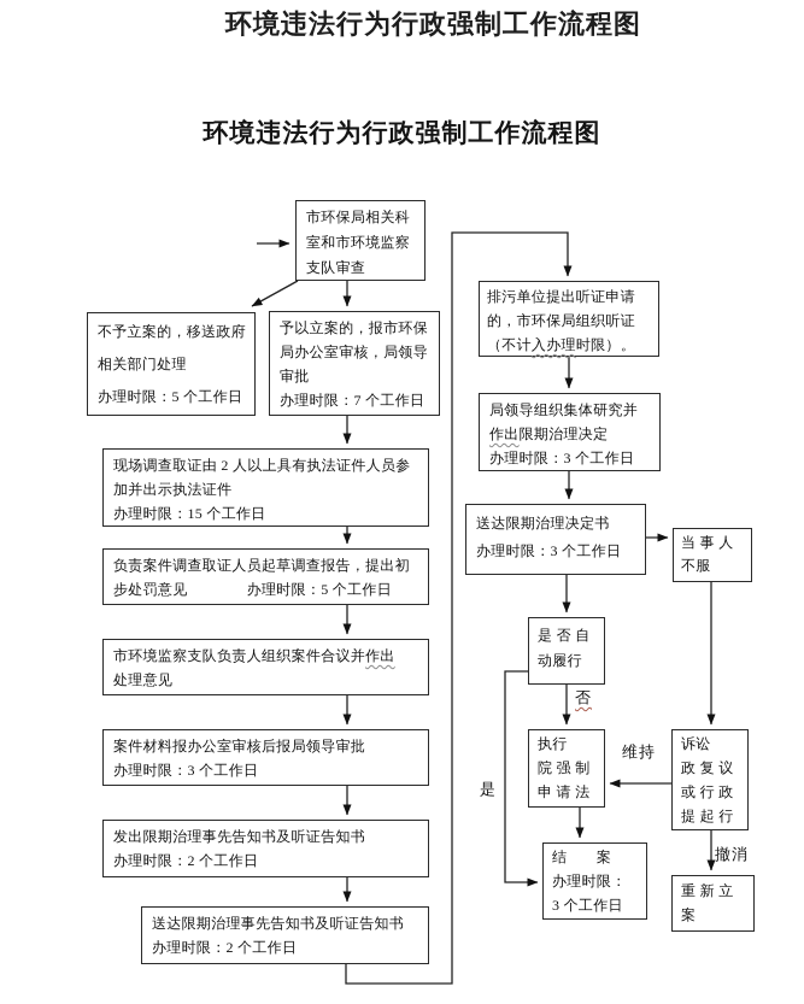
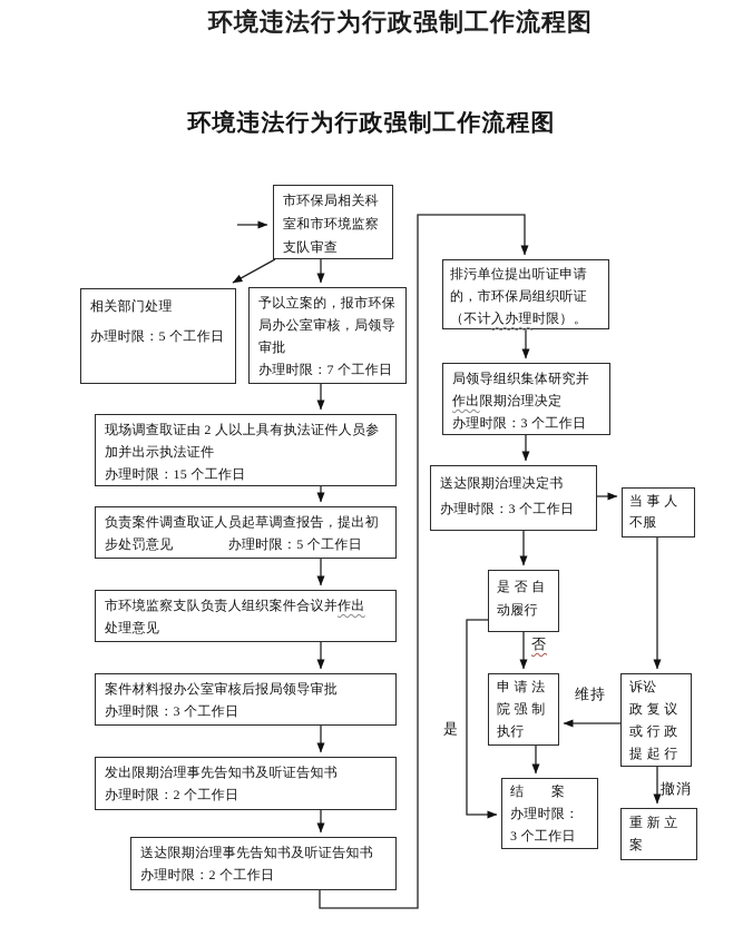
  环境违法行为行政强制工作流程图
  环境违法行为行政强制工作流程图
  市环保局相关科
  室和市环境监察
  支队审查
- 不予立案的，移送政府
  相关部门处理
  办理时限：5 个工作日
  予以立案的，报市环保
  局办公室审核，局领导
  审批
  办理时限：7 个工作日
  现场调查取证由 2 人以上具有执法证件人员参
  加并出示执法证件
  办理时限：15 个工作日
  负责案件调查取证人员起草调查报告，提出初
  步处罚意见 办理时限：5 个工作日
  市环境监察支队负责人组织案件合议并作出
  处理意见
  案件材料报办公室审核后报局领导审批
  办理时限：3 个工作日
  发出限期治理事先告知书及听证告知书
  办理时限：2 个工作日
  送达限期治理事先告知书及听证告知书
  办理时限：2 个工作日
  排污单位提出听证申请
  的，市环保局组织听证
  （不计入办理时限）。
  局领导组织集体研究并
  作出限期治理决定
  办理时限：3 个工作日
  送达限期治理决定书
  办理时限：3 个工作日
  当 事 人
  不服
  是 否 自
  动履行
- 执行
+ 申 请 法
  院 强 制
- 申 请 法
+ 执行
  诉讼
  政 复 议
  或 行 政
  提 起 行
  结 案
  办理时限：
  3 个工作日
  重 新 立
  案
  否
  是
  维持
  撤消
